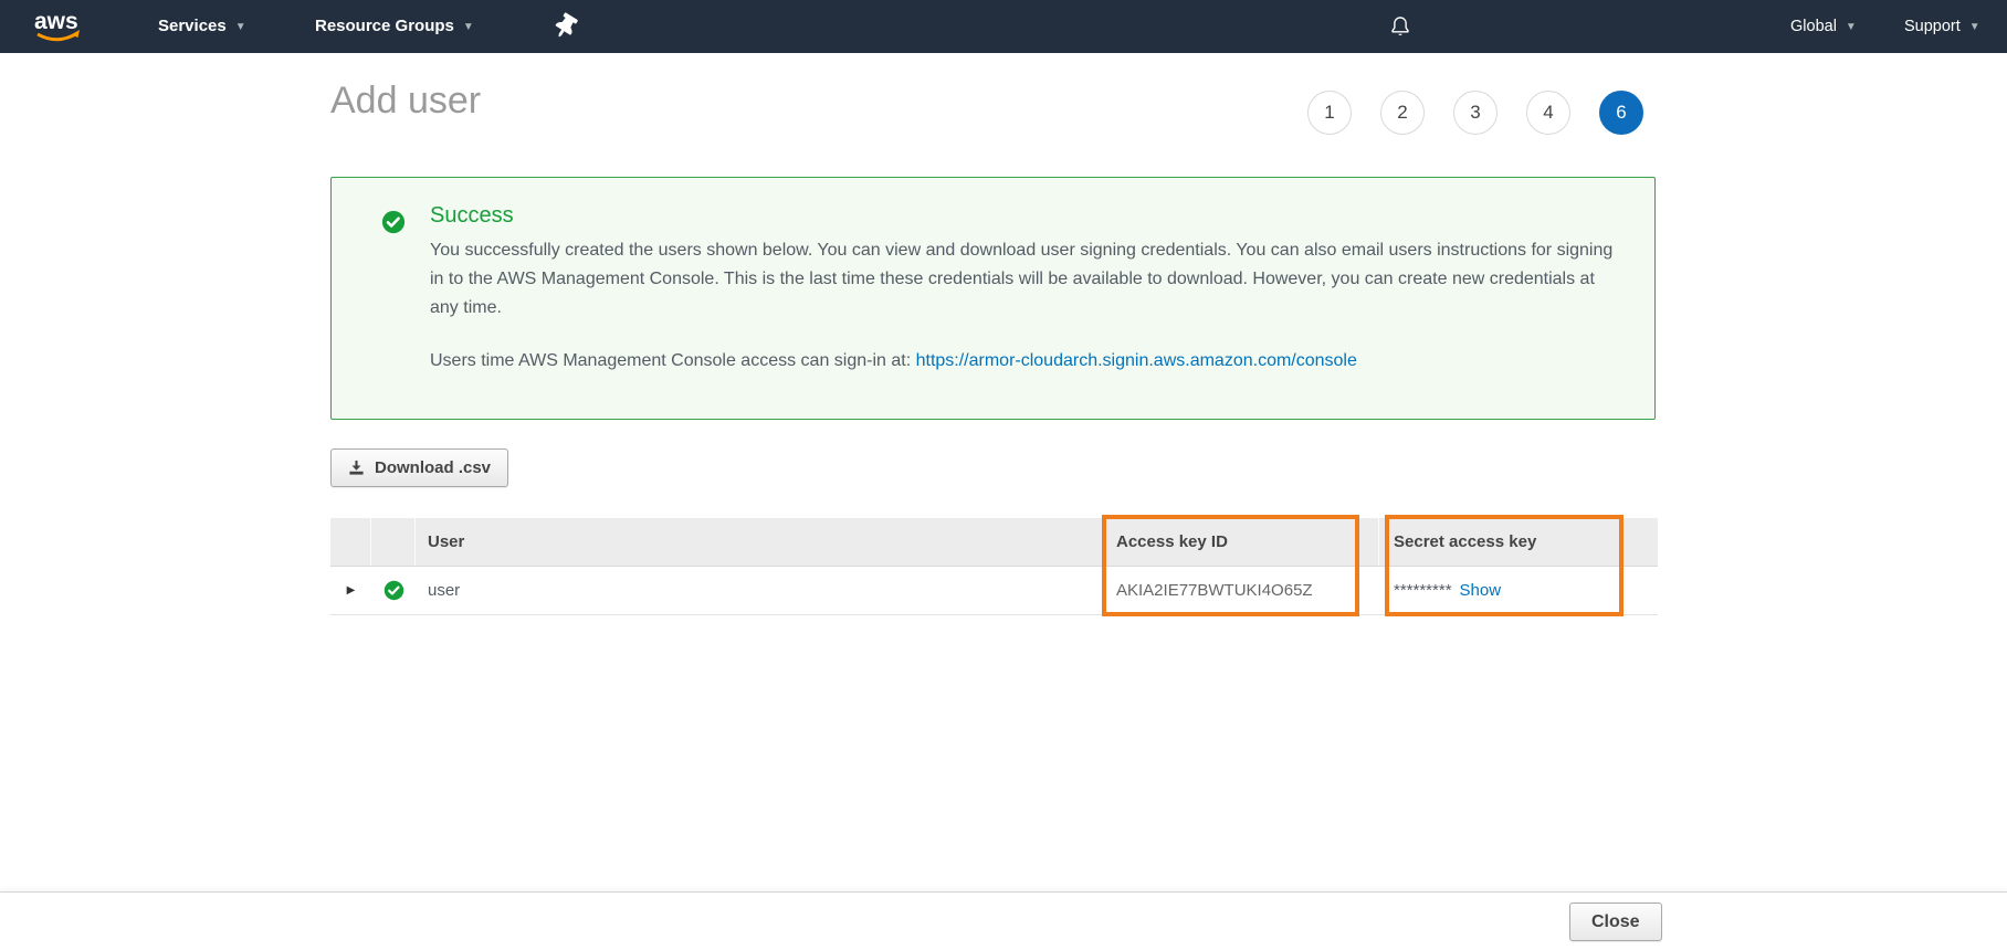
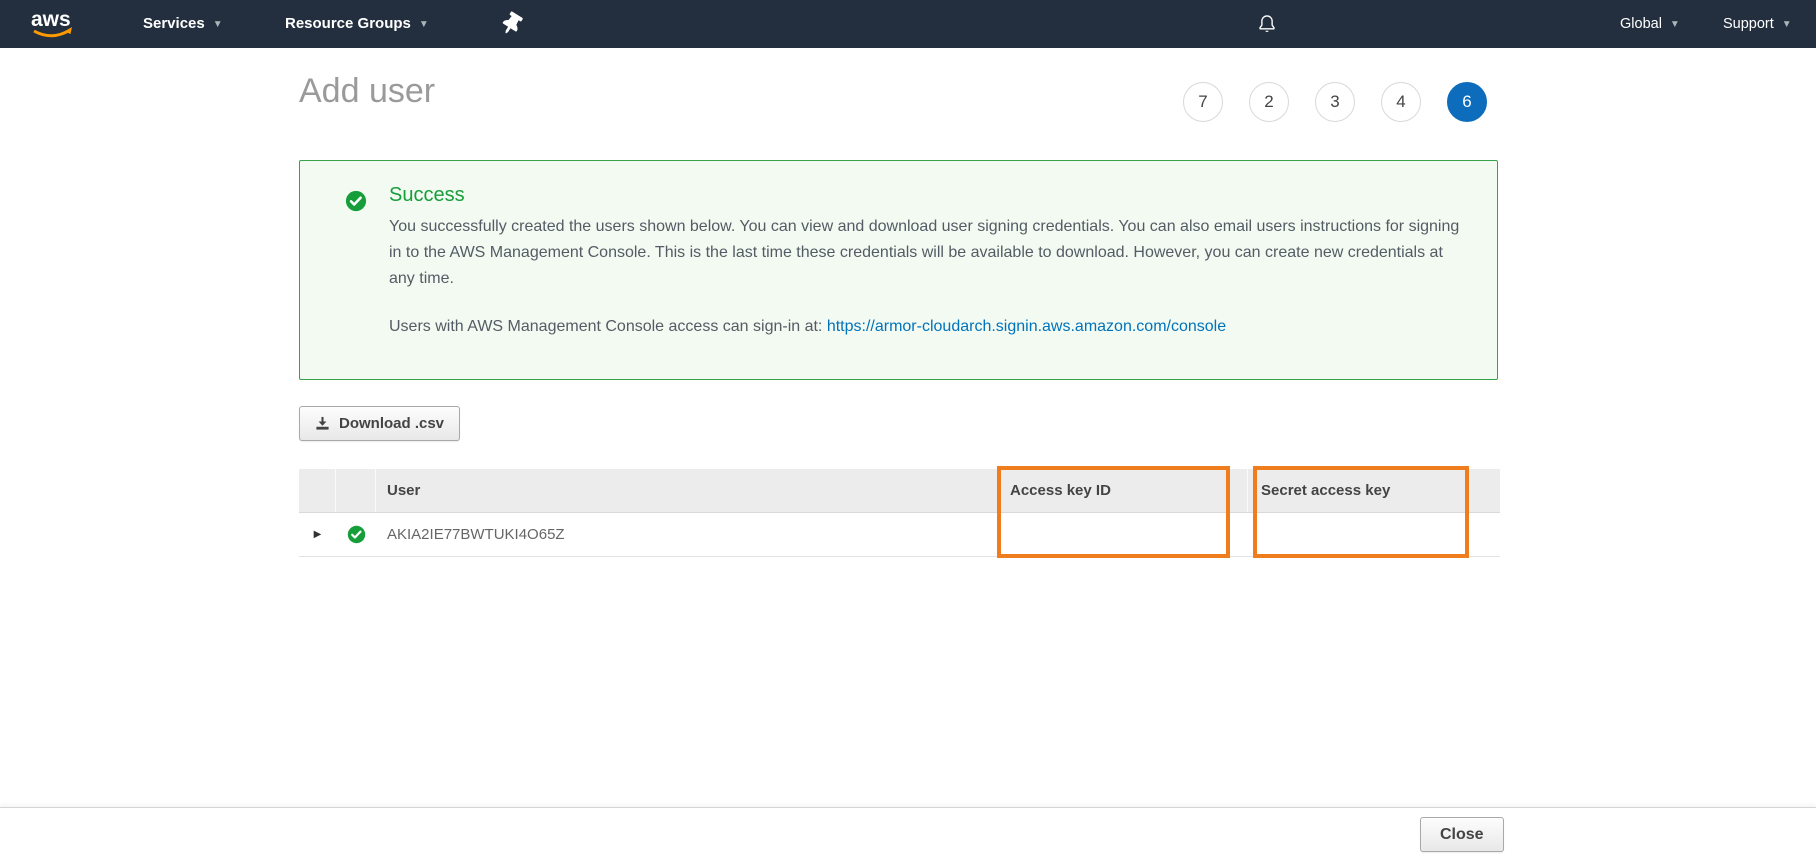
  aws
  Services ▼
  Resource Groups ▼
  Global ▼
  Support ▼
  Add user
- 1
+ 7
  2
  3
  4
  6
  Success
  You successfully created the users shown below. You can view and download user signing credentials. You can also email users instructions for signing in to the AWS Management Console. This is the last time these credentials will be available to download. However, you can create new credentials at any time.
- Users time AWS Management Console access can sign-in at: https://armor-cloudarch.signin.aws.amazon.com/console
+ Users with AWS Management Console access can sign-in at: https://armor-cloudarch.signin.aws.amazon.com/console
  Download .csv
  User
  Access key ID
  Secret access key
  ▶
- user
  AKIA2IE77BWTUKI4O65Z
- *********
- Show
  Close
